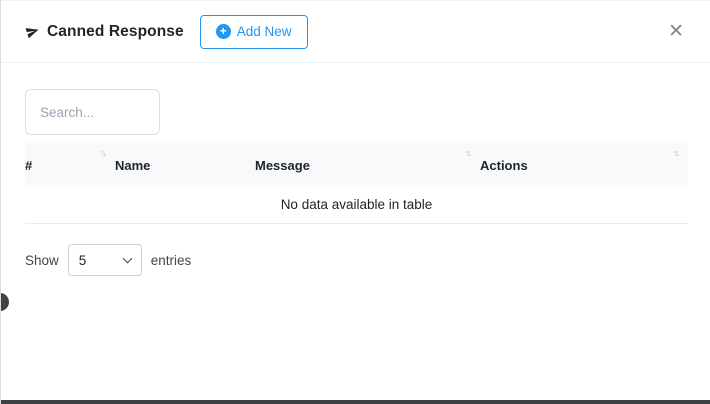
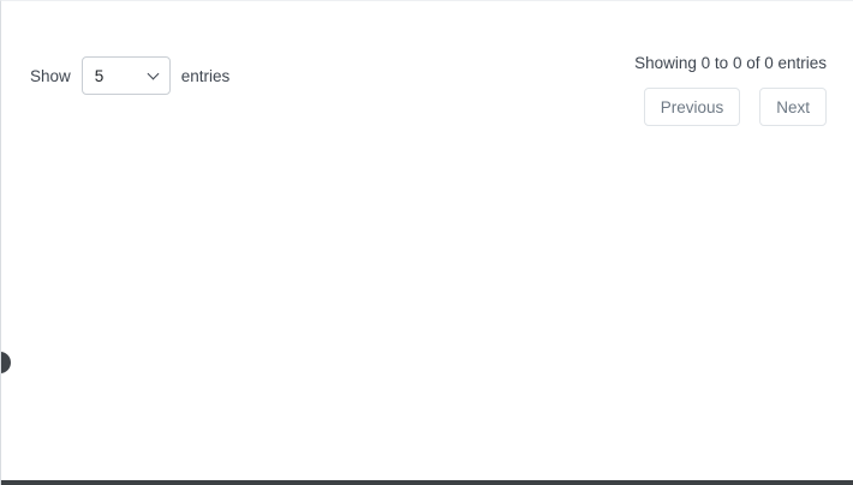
- Canned Response
- +
- Add New
- ✕
- Search...
- # ↑↓	Name	Message ↑↓	Actions ↑↓
- No data available in table
  Show
  5
  entries
+ Showing 0 to 0 of 0 entries
+ Previous
+ Next
